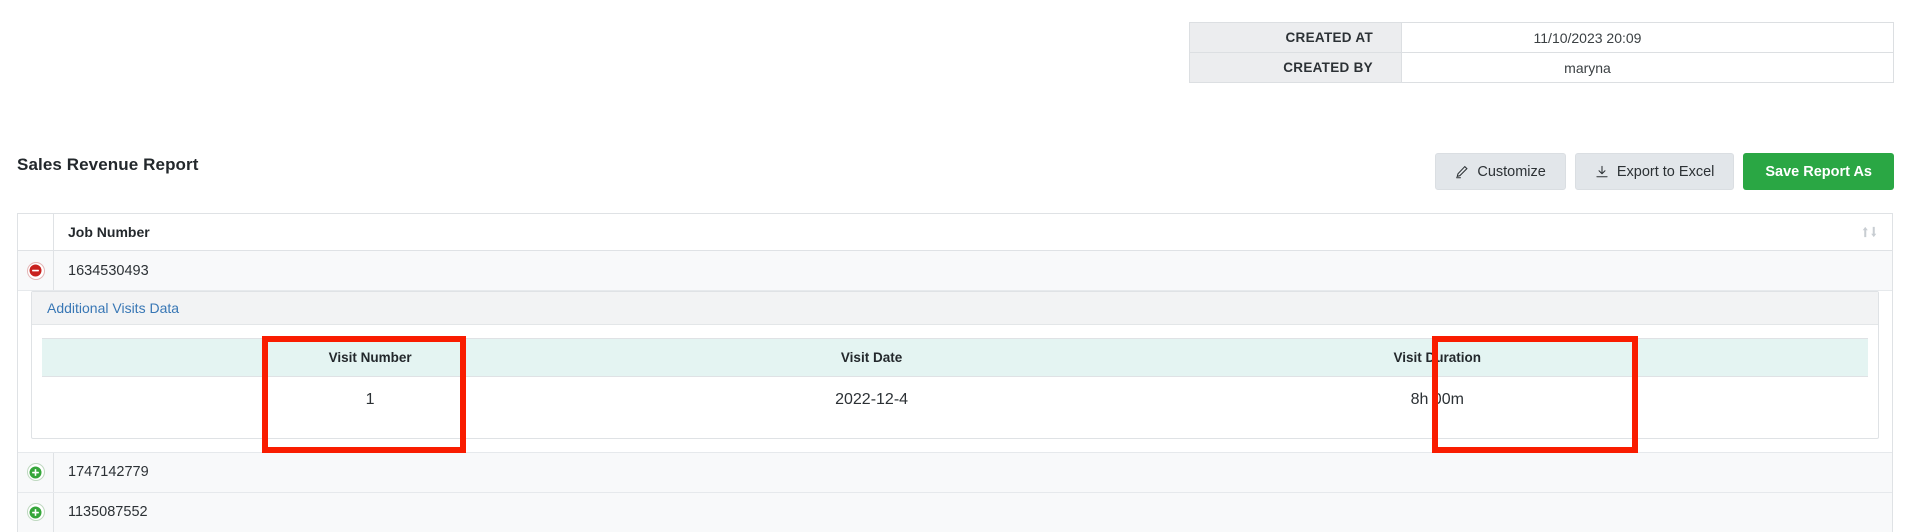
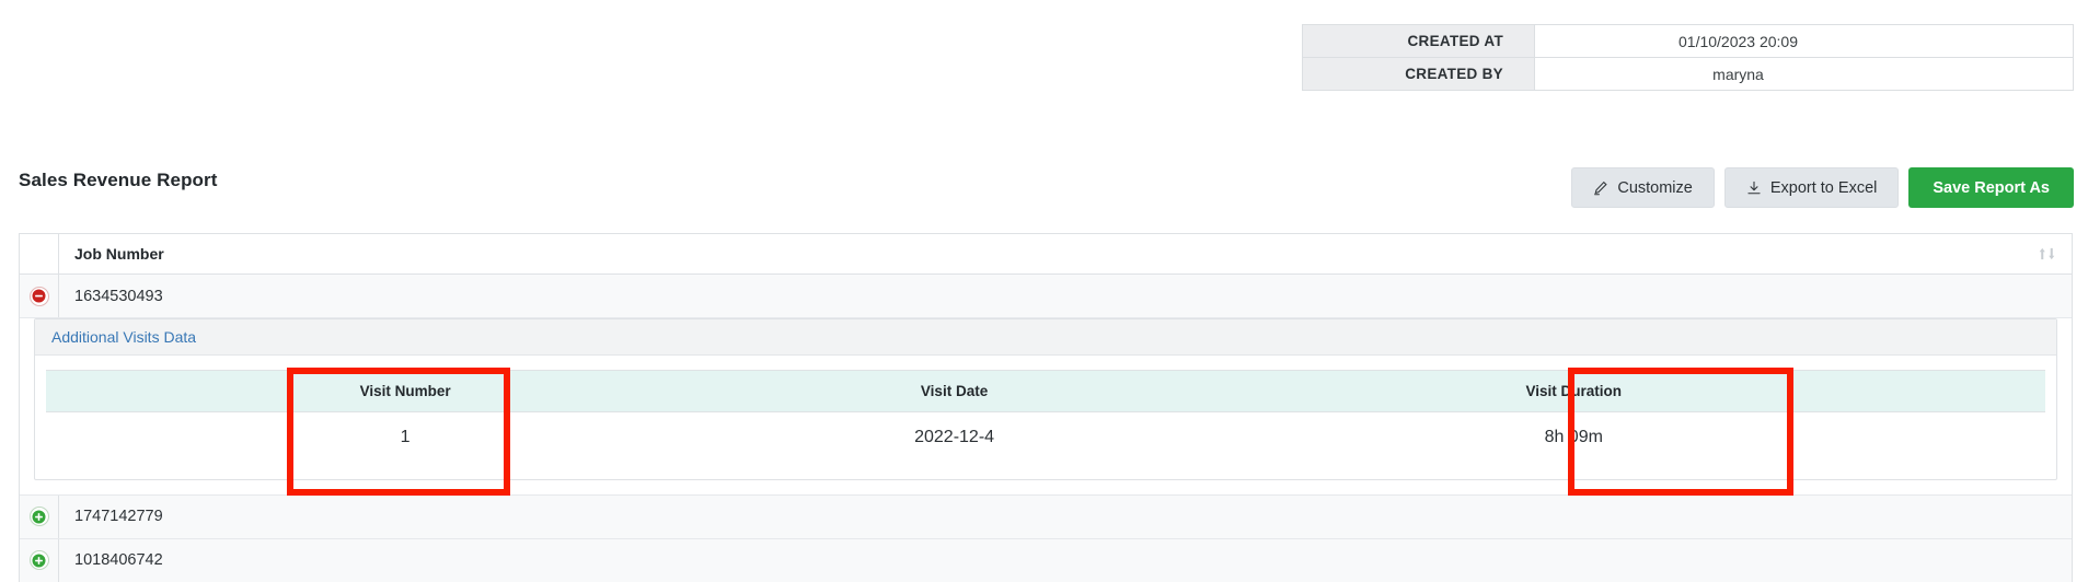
- CREATED AT	11/10/2023 20:09
+ CREATED AT	01/10/2023 20:09
  CREATED BY	maryna
  Sales Revenue Report
  Customize
  Export to Excel
  Save Report As
  Job Number
  1634530493
  Additional Visits Data
  	Visit Number	Visit Date	Visit Duration
- 	1	2022-12-4	8h 00m
+ 	1	2022-12-4	8h 09m
  1747142779
- 1135087552
+ 1018406742
